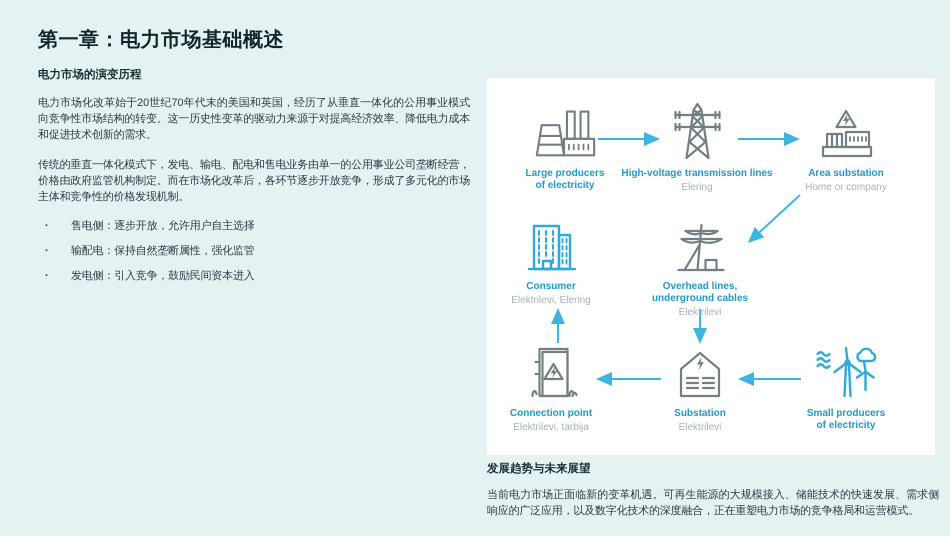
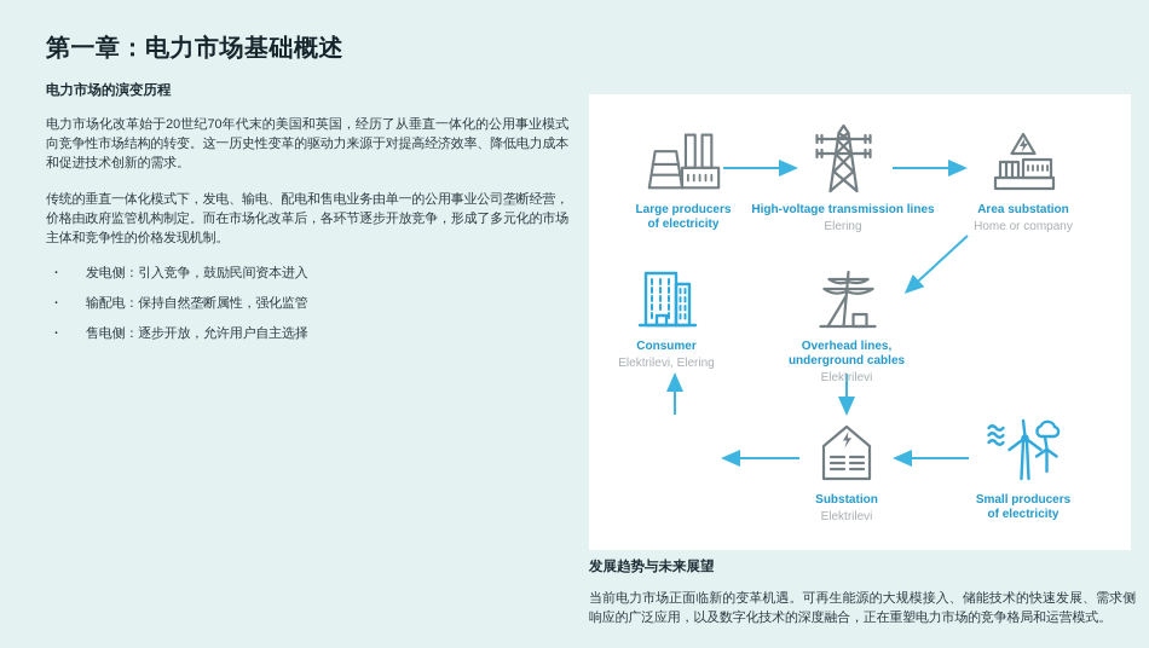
  第一章：电力市场基础概述
  电力市场的演变历程
  电力市场化改革始于20世纪70年代末的美国和英国，经历了从垂直一体化的公用事业模式向竞争性市场结构的转变。这一历史性变革的驱动力来源于对提高经济效率、降低电力成本和促进技术创新的需求。
  传统的垂直一体化模式下，发电、输电、配电和售电业务由单一的公用事业公司垄断经营，价格由政府监管机构制定。而在市场化改革后，各环节逐步开放竞争，形成了多元化的市场主体和竞争性的价格发现机制。
- 售电侧：逐步开放，允许用户自主选择
+ 发电侧：引入竞争，鼓励民间资本进入
  输配电：保持自然垄断属性，强化监管
- 发电侧：引入竞争，鼓励民间资本进入
+ 售电侧：逐步开放，允许用户自主选择
  Large producers
  of electricity
  High-voltage transmission lines
  Elering
  Area substation
  Home or company
  Consumer
  Elektrilevi, Elering
  Overhead lines,
  underground cables
  Elektrilevi
- Connection point
- Elektrilevi, tarbija
  Substation
  Elektrilevi
  Small producers
  of electricity
  发展趋势与未来展望
  当前电力市场正面临新的变革机遇。可再生能源的大规模接入、储能技术的快速发展、需求侧响应的广泛应用，以及数字化技术的深度融合，正在重塑电力市场的竞争格局和运营模式。
